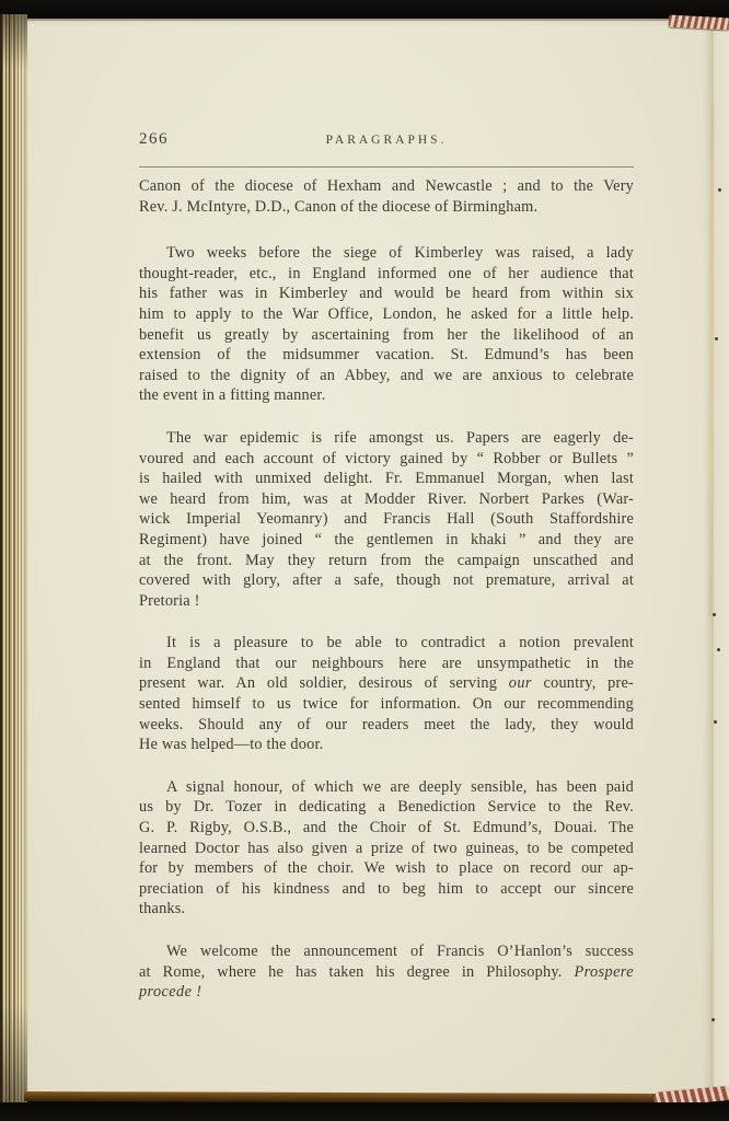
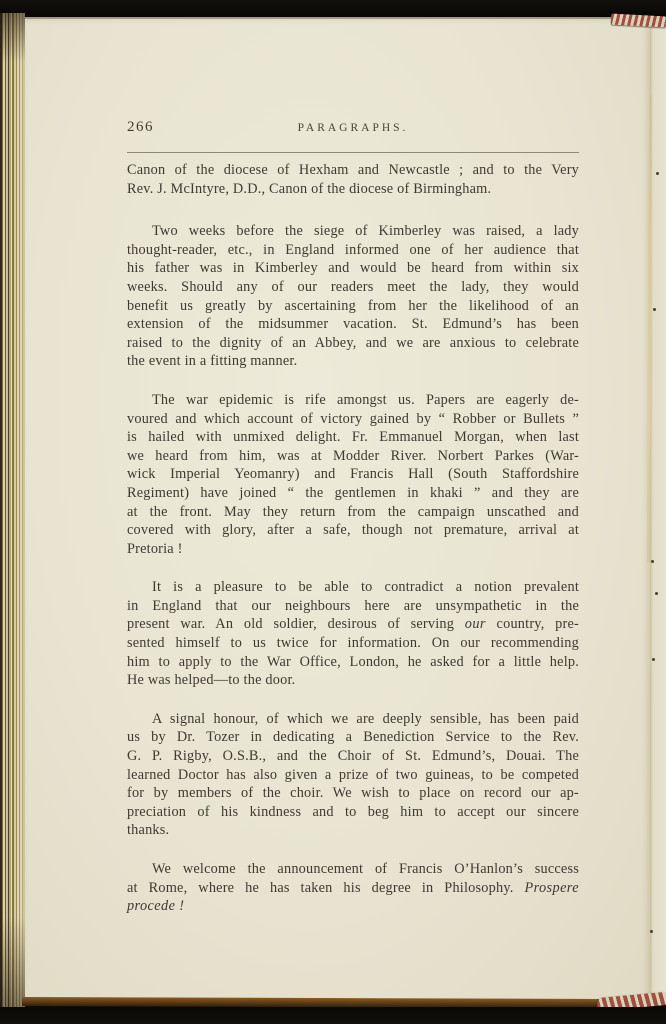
  266
  PARAGRAPHS.
  Canon of the diocese of Hexham and Newcastle ; and to the Very
  Rev. J. McIntyre, D.D., Canon of the diocese of Birmingham.
  Two weeks before the siege of Kimberley was raised, a lady
  thought-reader, etc., in England informed one of her audience that
  his father was in Kimberley and would be heard from within six
- him to apply to the War Office, London, he asked for a little help.
+ weeks. Should any of our readers meet the lady, they would
  benefit us greatly by ascertaining from her the likelihood of an
  extension of the midsummer vacation. St. Edmund’s has been
  raised to the dignity of an Abbey, and we are anxious to celebrate
  the event in a fitting manner.
  The war epidemic is rife amongst us. Papers are eagerly de-
- voured and each account of victory gained by “ Robber or Bullets ”
+ voured and which account of victory gained by “ Robber or Bullets ”
  is hailed with unmixed delight. Fr. Emmanuel Morgan, when last
  we heard from him, was at Modder River. Norbert Parkes (War-
  wick Imperial Yeomanry) and Francis Hall (South Staffordshire
  Regiment) have joined “ the gentlemen in khaki ” and they are
  at the front. May they return from the campaign unscathed and
  covered with glory, after a safe, though not premature, arrival at
  Pretoria !
  It is a pleasure to be able to contradict a notion prevalent
  in England that our neighbours here are unsympathetic in the
  present war. An old soldier, desirous of serving our country, pre-
  sented himself to us twice for information. On our recommending
- weeks. Should any of our readers meet the lady, they would
+ him to apply to the War Office, London, he asked for a little help.
  He was helped—to the door.
  A signal honour, of which we are deeply sensible, has been paid
  us by Dr. Tozer in dedicating a Benediction Service to the Rev.
  G. P. Rigby, O.S.B., and the Choir of St. Edmund’s, Douai. The
  learned Doctor has also given a prize of two guineas, to be competed
  for by members of the choir. We wish to place on record our ap-
  preciation of his kindness and to beg him to accept our sincere
  thanks.
  We welcome the announcement of Francis O’Hanlon’s success
  at Rome, where he has taken his degree in Philosophy. Prospere
  procede !
